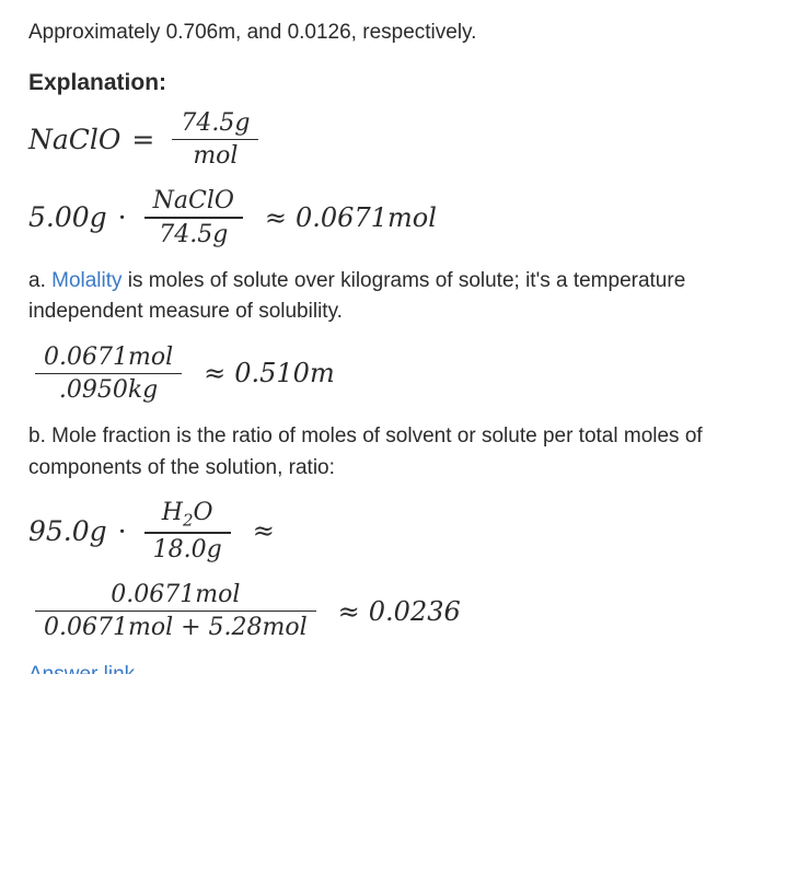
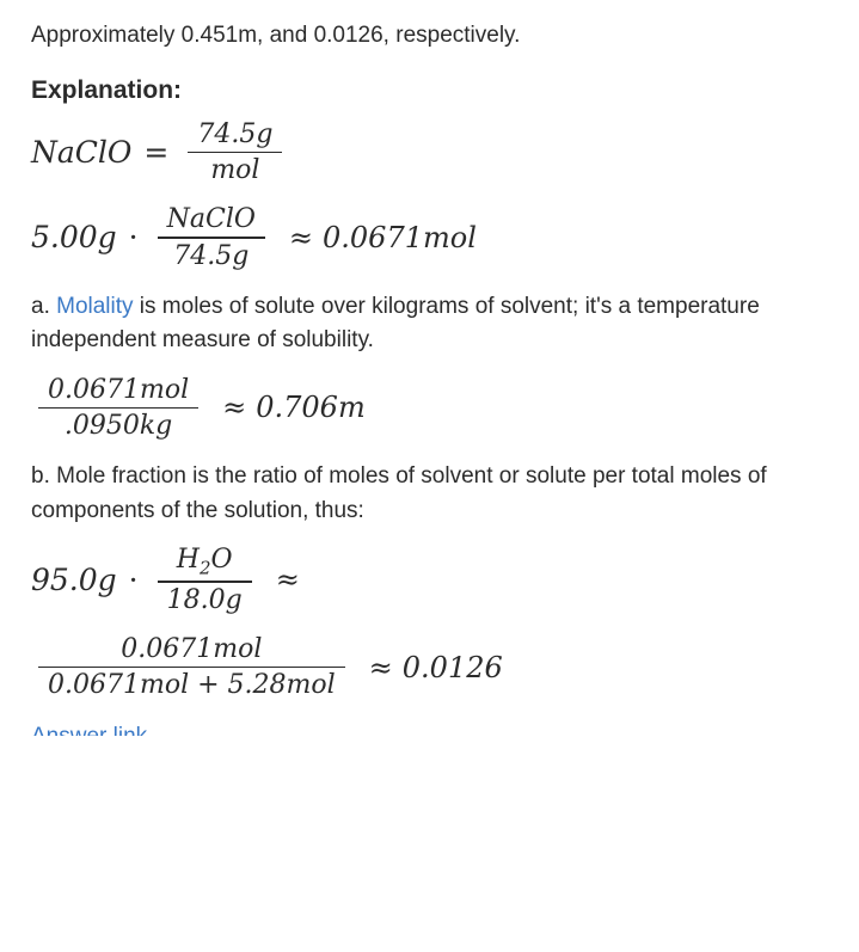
- Approximately 0.706m, and 0.0126, respectively.
+ Approximately 0.451m, and 0.0126, respectively.
  Explanation:
  NaClO
  =
  74.5g
  mol
  5.00g
  ·
  NaClO
  74.5g
  ≈
  0.0671mol
- a. Molality is moles of solute over kilograms of solute; it's a temperature independent measure of solubility.
+ a. Molality is moles of solute over kilograms of solvent; it's a temperature independent measure of solubility.
  0.0671mol
  .0950kg
  ≈
- 0.510m
+ 0.706m
- b. Mole fraction is the ratio of moles of solvent or solute per total moles of components of the solution, ratio:
+ b. Mole fraction is the ratio of moles of solvent or solute per total moles of components of the solution, thus:
  95.0g
  ·
  H2O
  18.0g
  ≈
  0.0671mol
  0.0671mol + 5.28mol
  ≈
- 0.0236
+ 0.0126
